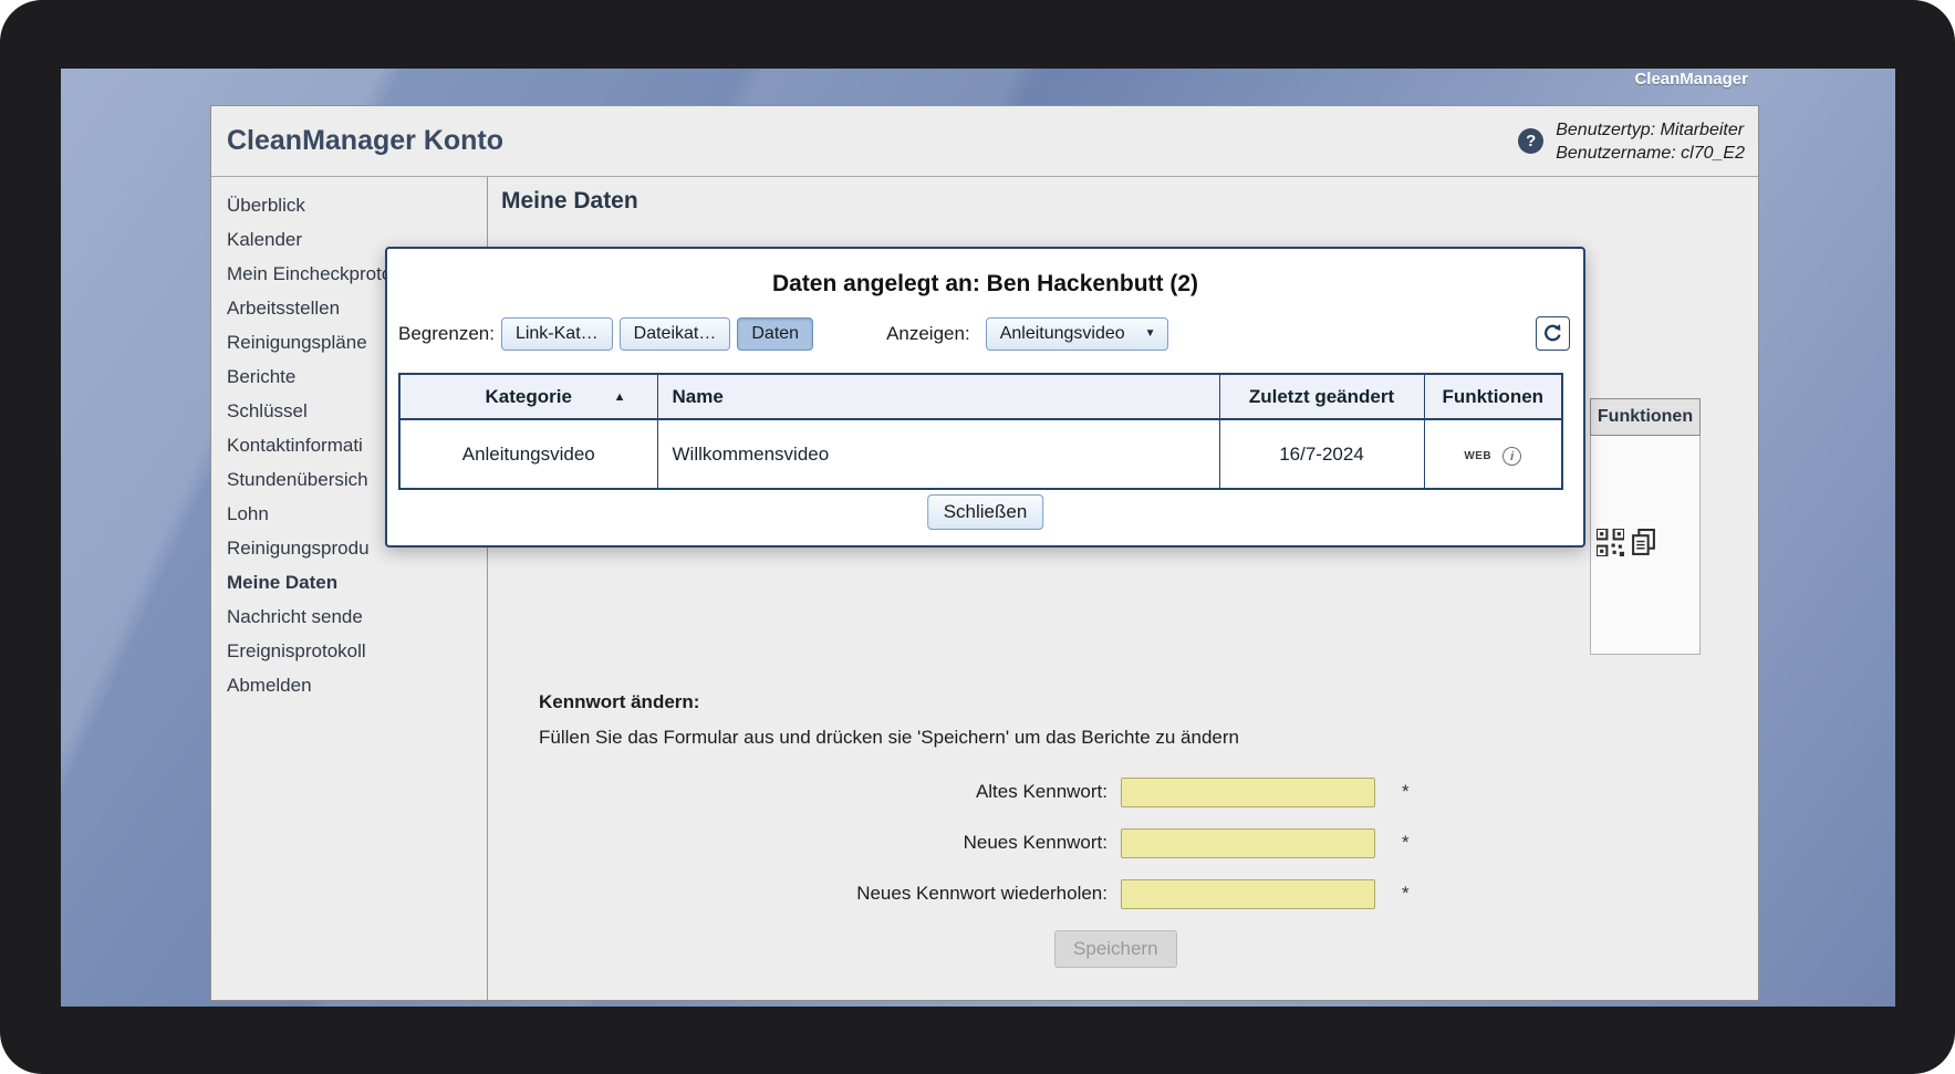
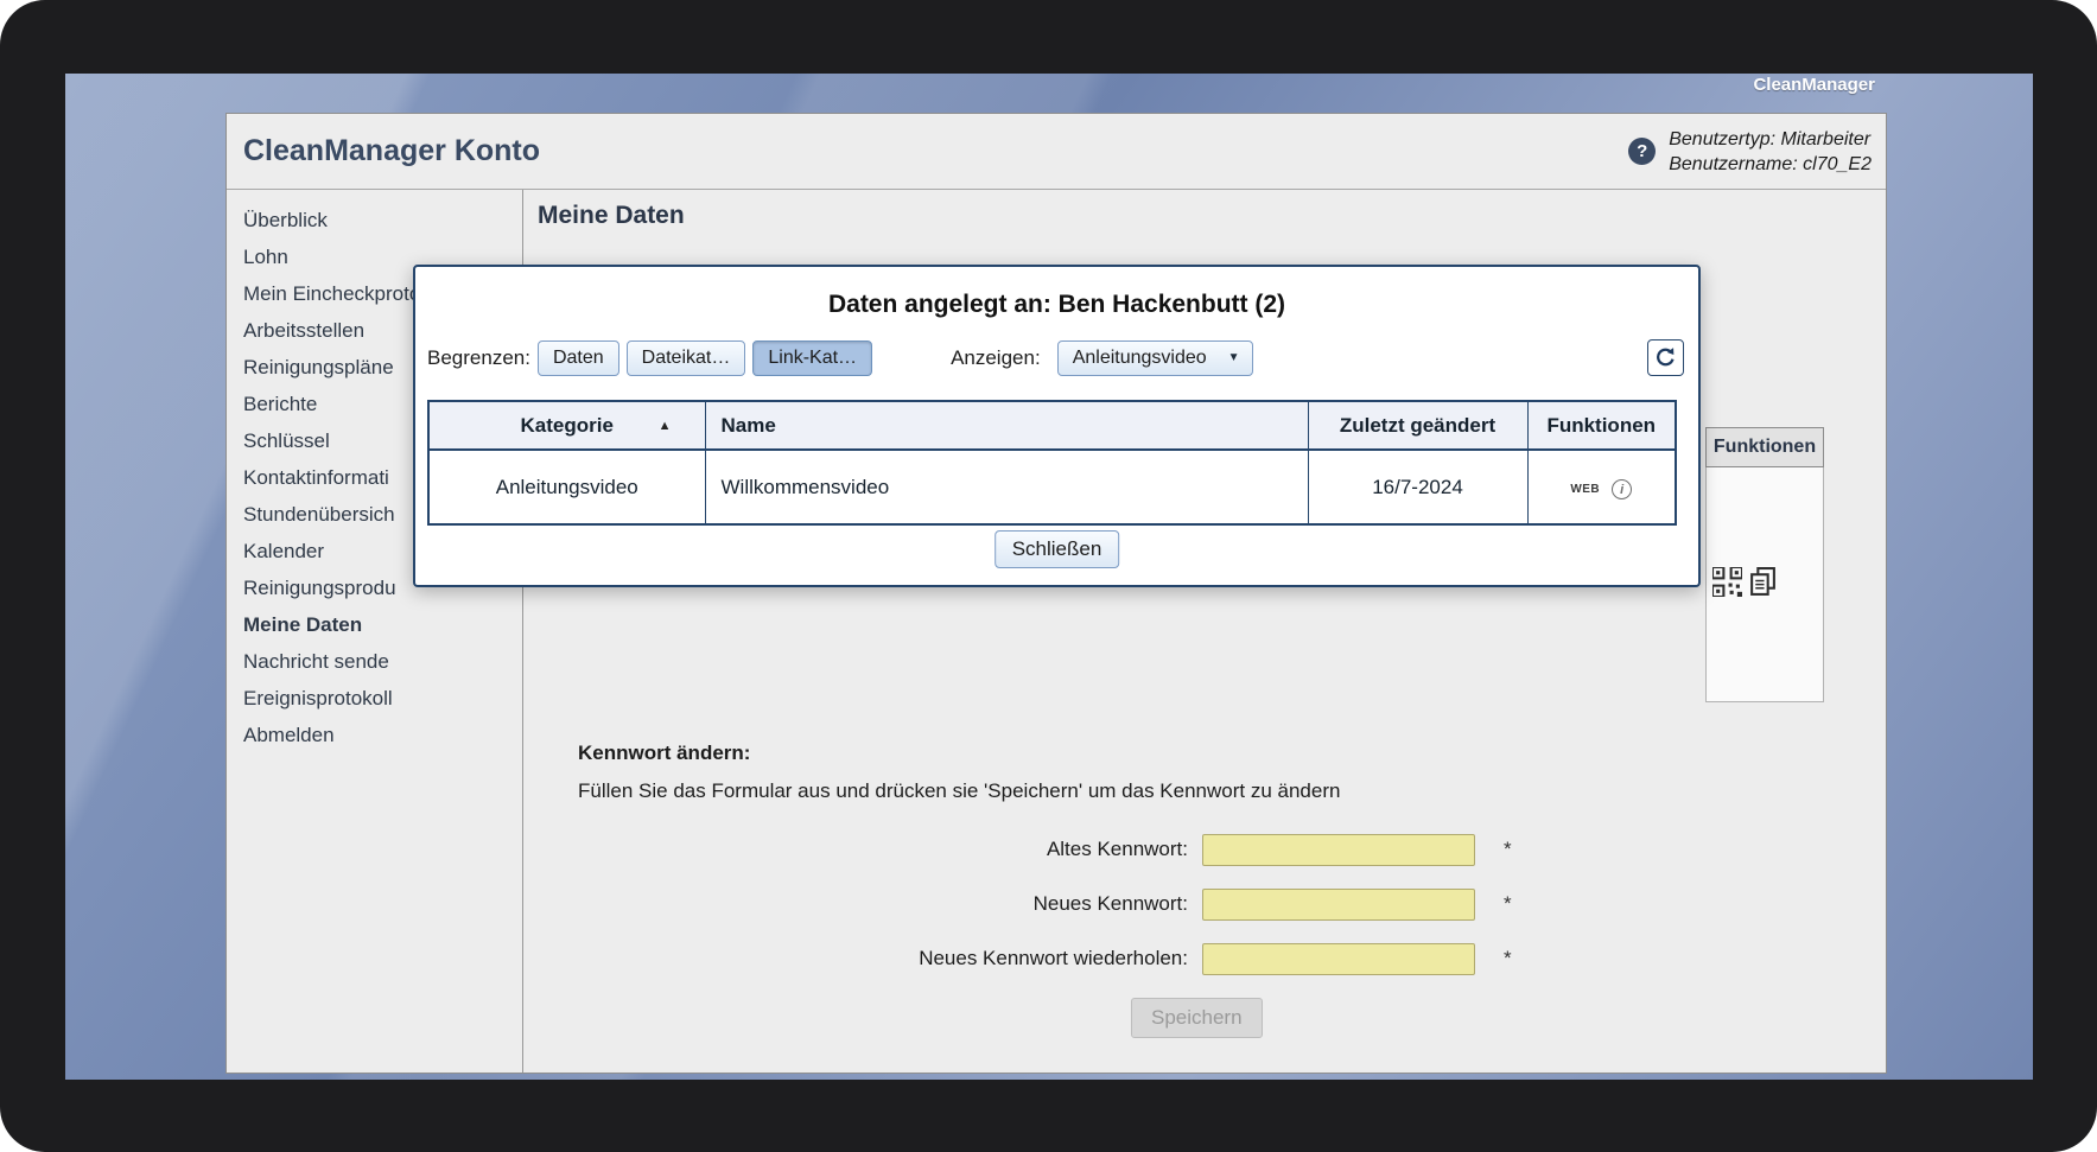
  CleanManager
  CleanManager Konto
  ?
  Benutzertyp: Mitarbeiter
  Benutzername: cl70_E2
  Überblick
- Kalender
+ Lohn
  Mein Eincheckprot
  Arbeitsstellen
  Reinigungspläne
  Berichte
  Schlüssel
  Kontaktinformati
  Stundenübersich
- Lohn
+ Kalender
  Reinigungsprodu
  Meine Daten
  Nachricht sende
  Ereignisprotokoll
  Abmelden
  Meine Daten
  Funktionen
  Kennwort ändern:
- Füllen Sie das Formular aus und drücken sie 'Speichern' um das Berichte zu ändern
+ Füllen Sie das Formular aus und drücken sie 'Speichern' um das Kennwort zu ändern
  Altes Kennwort:
  *
  Neues Kennwort:
  *
  Neues Kennwort wiederholen:
  *
  Speichern
  Daten angelegt an: Ben Hackenbutt (2)
  Begrenzen:
- Link-Kat…
+ Daten
  Dateikat…
- Daten
+ Link-Kat…
  Anzeigen:
  Anleitungsvideo
  ▼
  Kategorie ▲	Name	Zuletzt geändert	Funktionen
  Anleitungsvideo	Willkommensvideo	16/7-2024	WEB i
  Schließen
